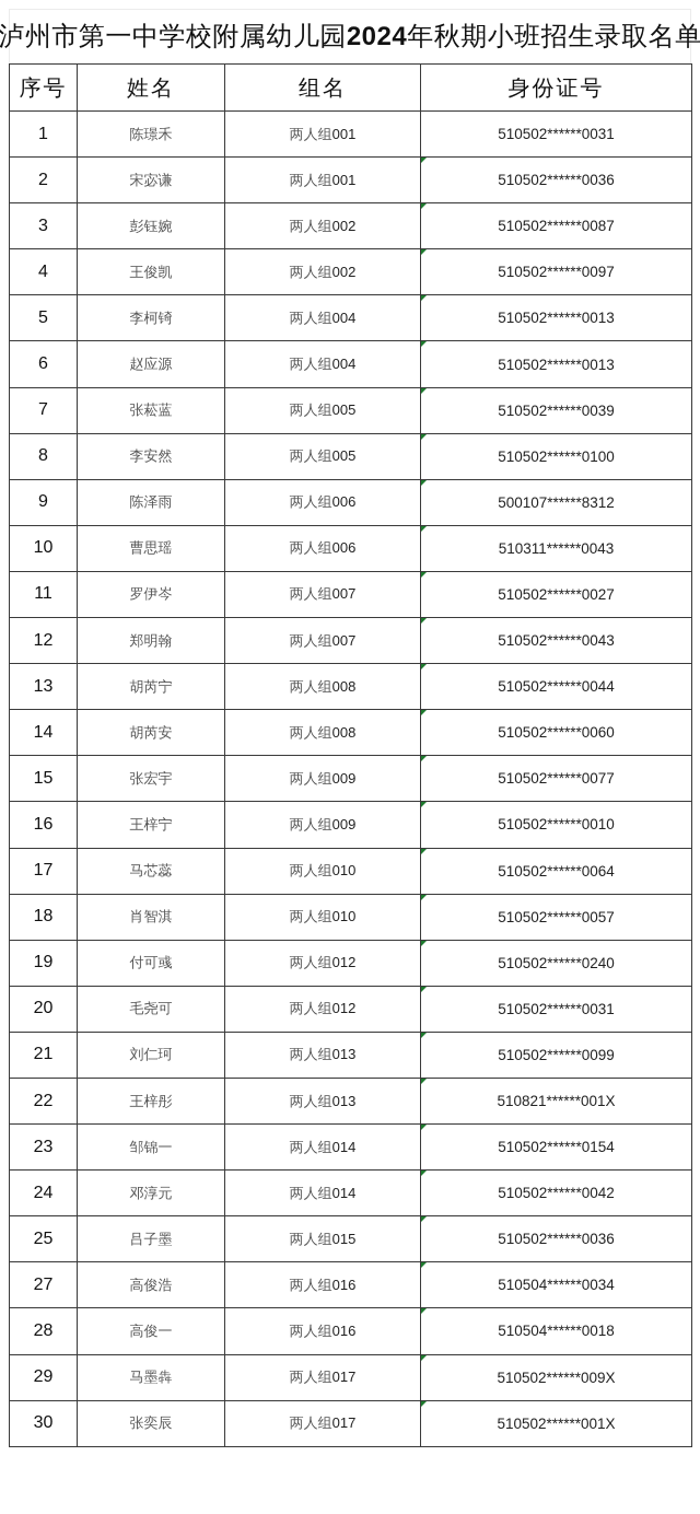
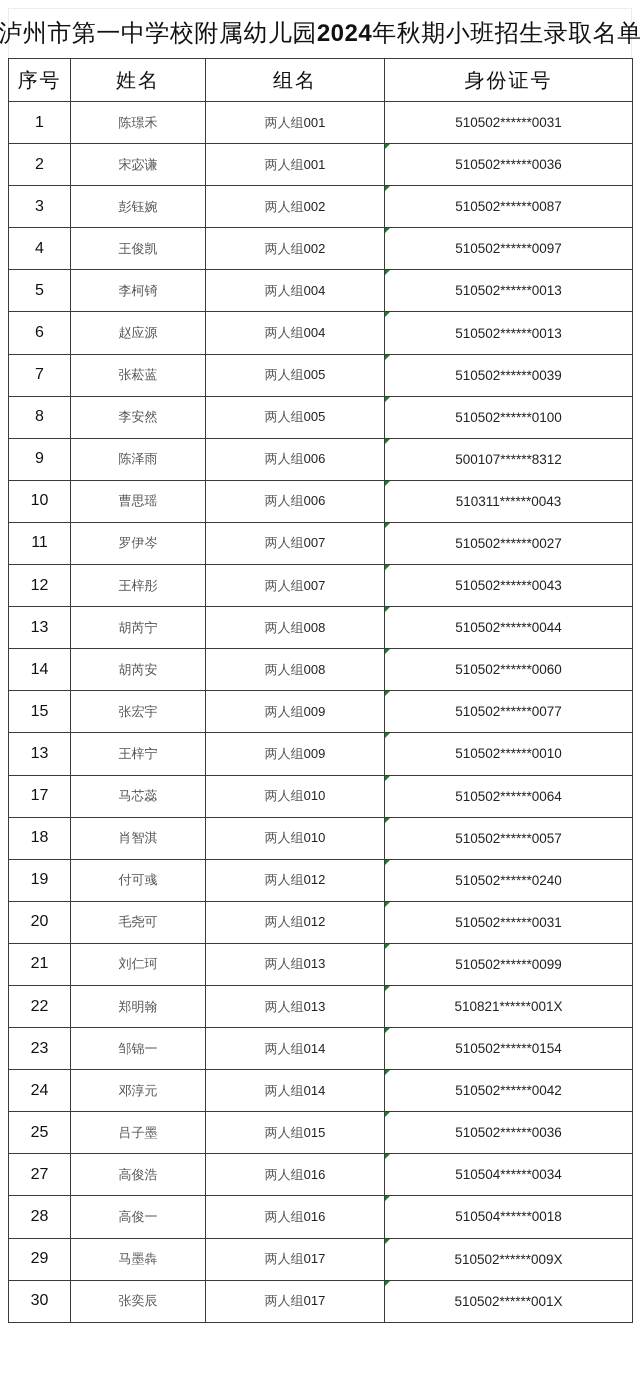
  泸州市第一中学校附属幼儿园2024年秋期小班招生录取名单
  序号	姓名	组名	身份证号
  1	陈璟禾	两人组001	510502******0031
  2	宋宓谦	两人组001	510502******0036
  3	彭钰婉	两人组002	510502******0087
  4	王俊凯	两人组002	510502******0097
  5	李柯锜	两人组004	510502******0013
  6	赵应源	两人组004	510502******0013
  7	张菘蓝	两人组005	510502******0039
  8	李安然	两人组005	510502******0100
  9	陈泽雨	两人组006	500107******8312
  10	曹思瑶	两人组006	510311******0043
  11	罗伊岑	两人组007	510502******0027
- 12	郑明翰	两人组007	510502******0043
+ 12	王梓彤	两人组007	510502******0043
  13	胡芮宁	两人组008	510502******0044
  14	胡芮安	两人组008	510502******0060
  15	张宏宇	两人组009	510502******0077
- 16	王梓宁	两人组009	510502******0010
+ 13	王梓宁	两人组009	510502******0010
  17	马芯蕊	两人组010	510502******0064
  18	肖智淇	两人组010	510502******0057
  19	付可彧	两人组012	510502******0240
  20	毛尧可	两人组012	510502******0031
  21	刘仁珂	两人组013	510502******0099
- 22	王梓彤	两人组013	510821******001X
+ 22	郑明翰	两人组013	510821******001X
  23	邹锦一	两人组014	510502******0154
  24	邓淳元	两人组014	510502******0042
  25	吕子墨	两人组015	510502******0036
  27	高俊浩	两人组016	510504******0034
  28	高俊一	两人组016	510504******0018
  29	马墨犇	两人组017	510502******009X
  30	张奕辰	两人组017	510502******001X
